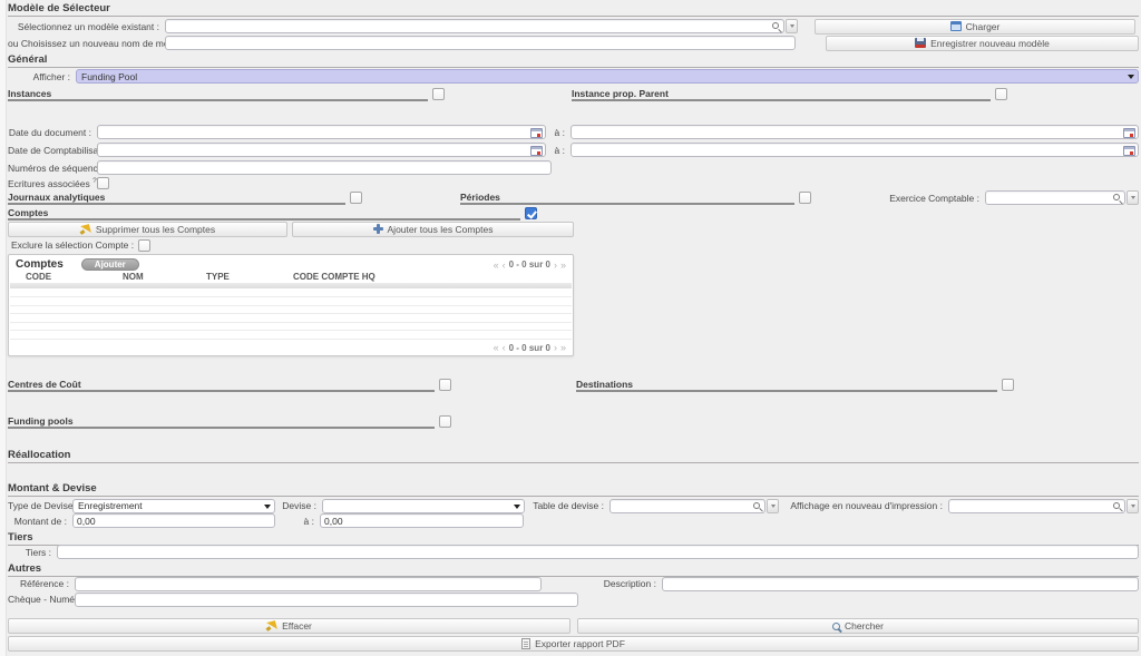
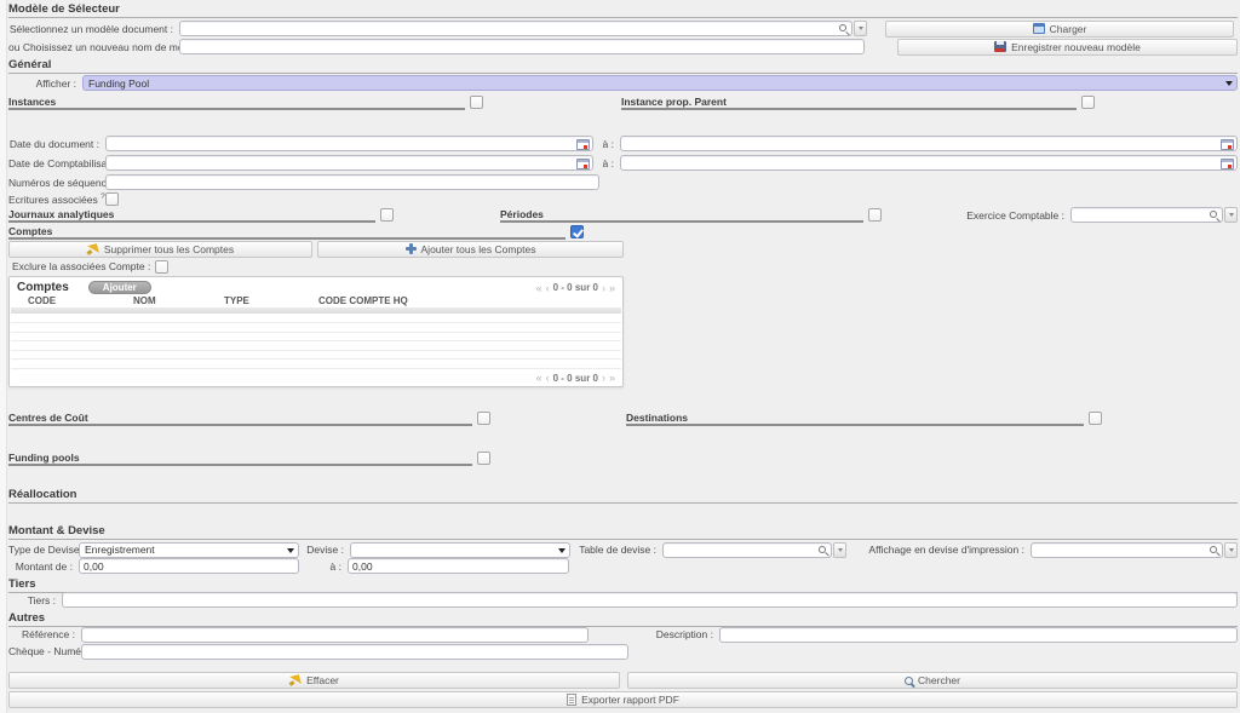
  Modèle de Sélecteur
- Sélectionnez un modèle existant :
+ Sélectionnez un modèle document :
  Charger
  ou Choisissez un nouveau nom de m
  Enregistrer nouveau modèle
  Général
  Afficher :
  Funding Pool
  Instances
  Instance prop. Parent
  Date du document :
  à :
  Date de Comptabilisa
  à :
  Numéros de séquenc
  Ecritures associées
  Journaux analytiques
  Périodes
  Exercice Comptable :
  Comptes
  Supprimer tous les Comptes
  Ajouter tous les Comptes
- Exclure la sélection Compte :
+ Exclure la associées Compte :
  Comptes
  Ajouter
  «
  ‹
  0 - 0 sur 0
  ›
  »
  CODE
  NOM
  TYPE
  CODE COMPTE HQ
  «
  ‹
  0 - 0 sur 0
  ›
  »
  Centres de Coût
  Destinations
  Funding pools
  Réallocation
  Montant & Devise
  Type de Devise
  Enregistrement
  Devise :
  Table de devise :
- Affichage en nouveau d'impression :
+ Affichage en devise d'impression :
  Montant de :
  0,00
  à :
  0,00
  Tiers
  Tiers :
  Autres
  Référence :
  Description :
  Chèque - Numé
  Effacer
  Chercher
  Exporter rapport PDF
